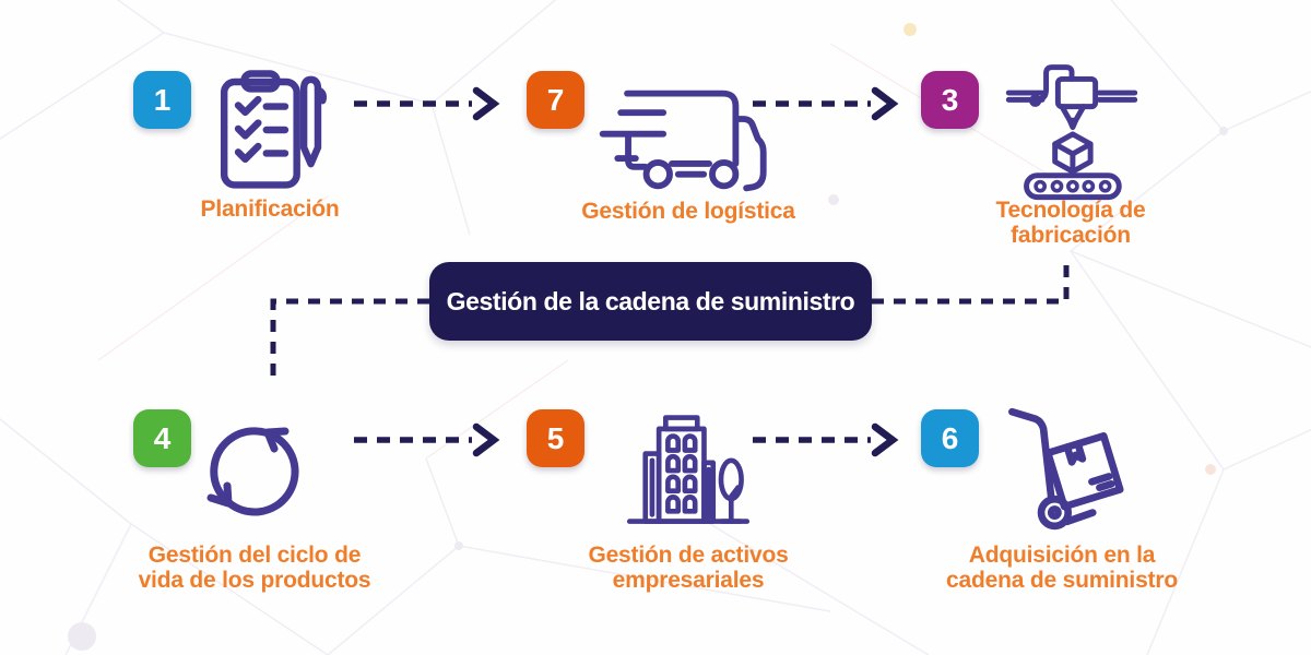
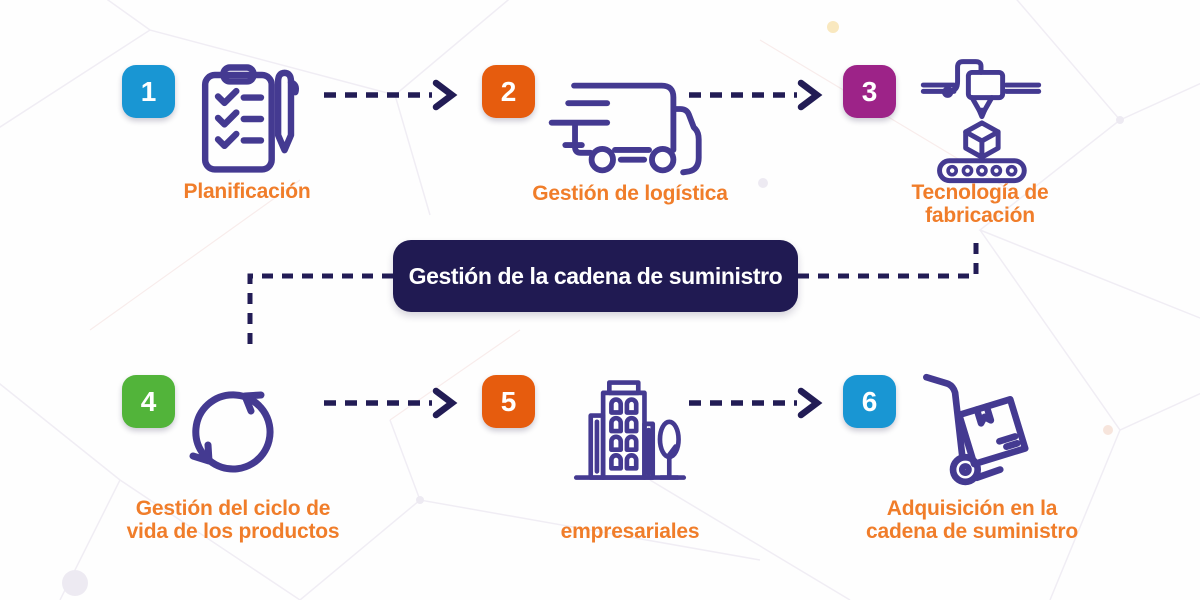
  1
  Planificación
- 7
+ 2
  Gestión de logística
  3
  Tecnología de
  fabricación
  Gestión de la cadena de suministro
  4
  Gestión del ciclo de
  vida de los productos
  5
- Gestión de activos
  empresariales
  6
  Adquisición en la
  cadena de suministro
